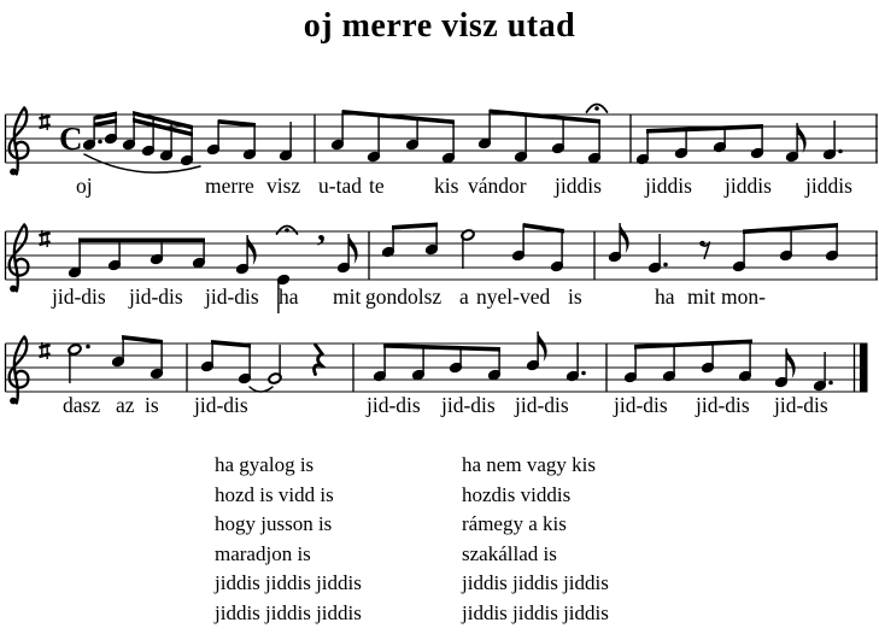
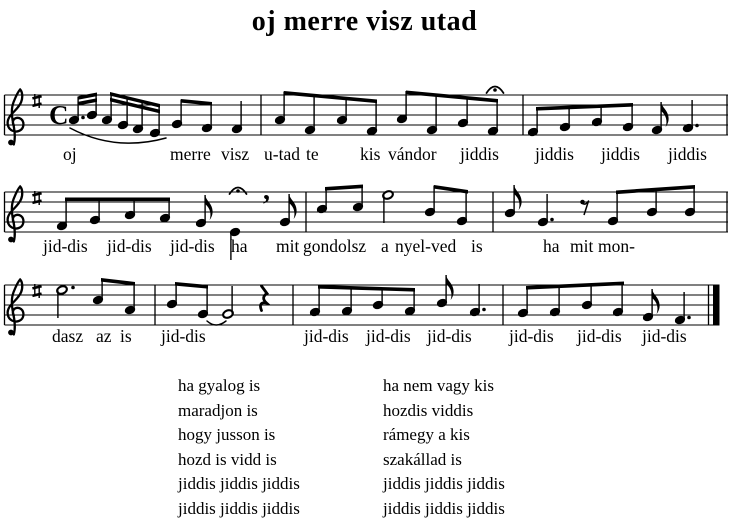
  oj merre visz utad
  C
  ,
  oj
  merre
  visz
  u-tad
  te
  kis
  vándor
  jiddis
  jiddis
  jiddis
  jiddis
  jid-dis
  jid-dis
  jid-dis
  ha
  mit
  gondolsz
  a
  nyel-ved
  is
  ha
  mit
  mon-
  dasz
  az
  is
  jid-dis
  jid-dis
  jid-dis
  jid-dis
  jid-dis
  jid-dis
  jid-dis
  ha gyalog is
- hozd is vidd is
+ maradjon is
  hogy jusson is
- maradjon is
+ hozd is vidd is
  jiddis jiddis jiddis
  jiddis jiddis jiddis
  ha nem vagy kis
  hozdis viddis
  rámegy a kis
  szakállad is
  jiddis jiddis jiddis
  jiddis jiddis jiddis
